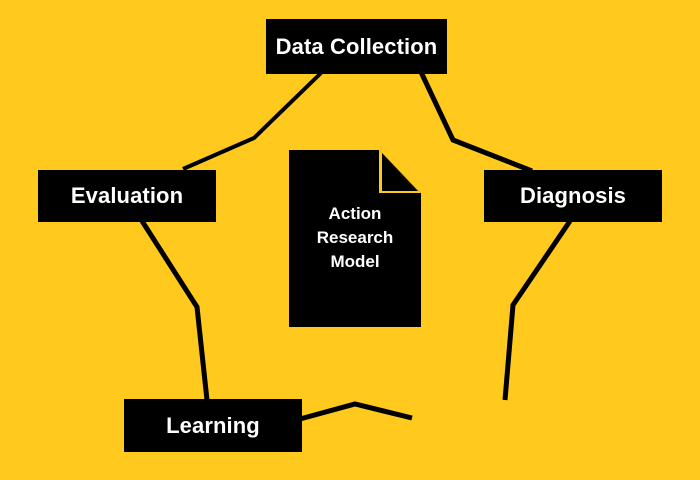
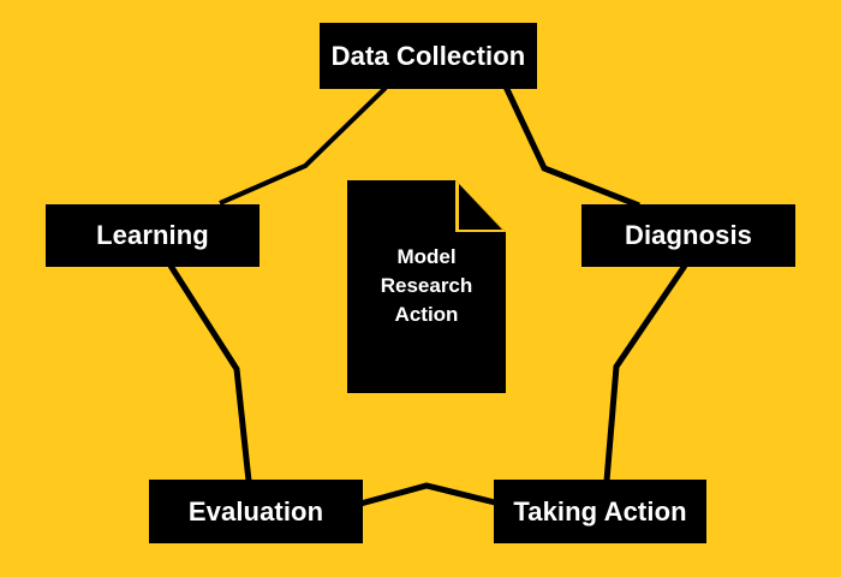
- Action
+ Model
  Research
- Model
+ Action
  Data Collection
- Evaluation
+ Learning
  Diagnosis
- Learning
+ Evaluation
+ Taking Action
